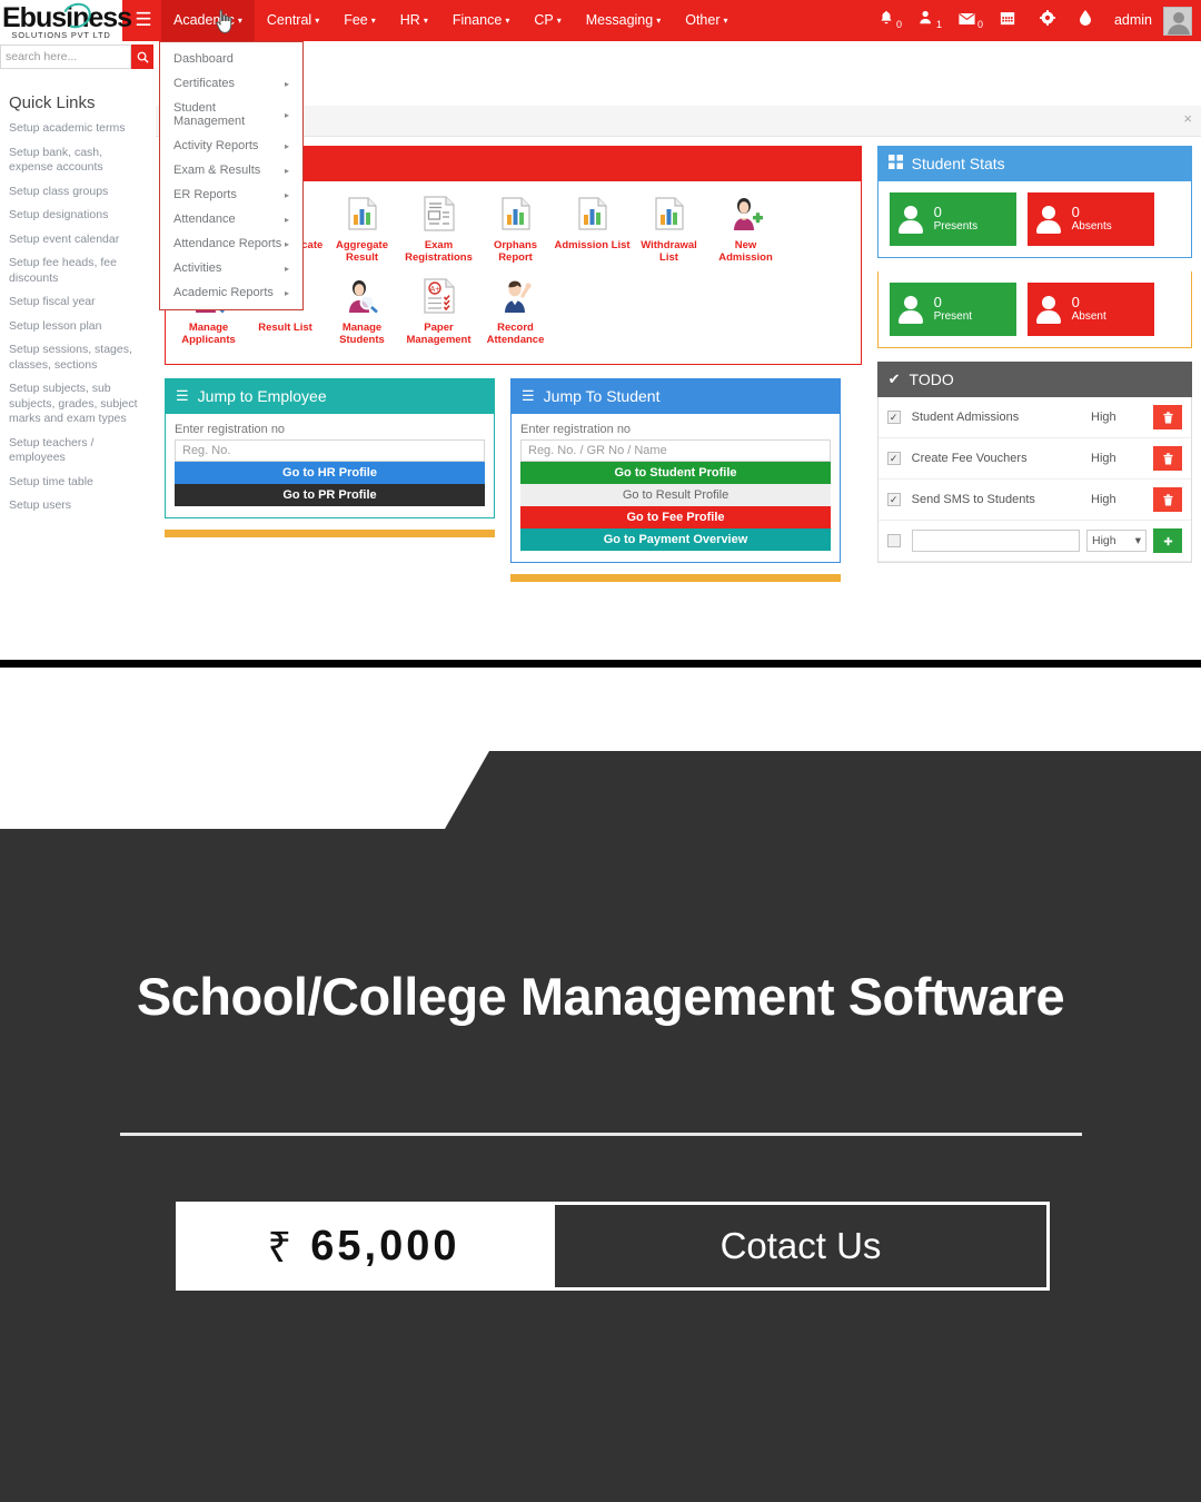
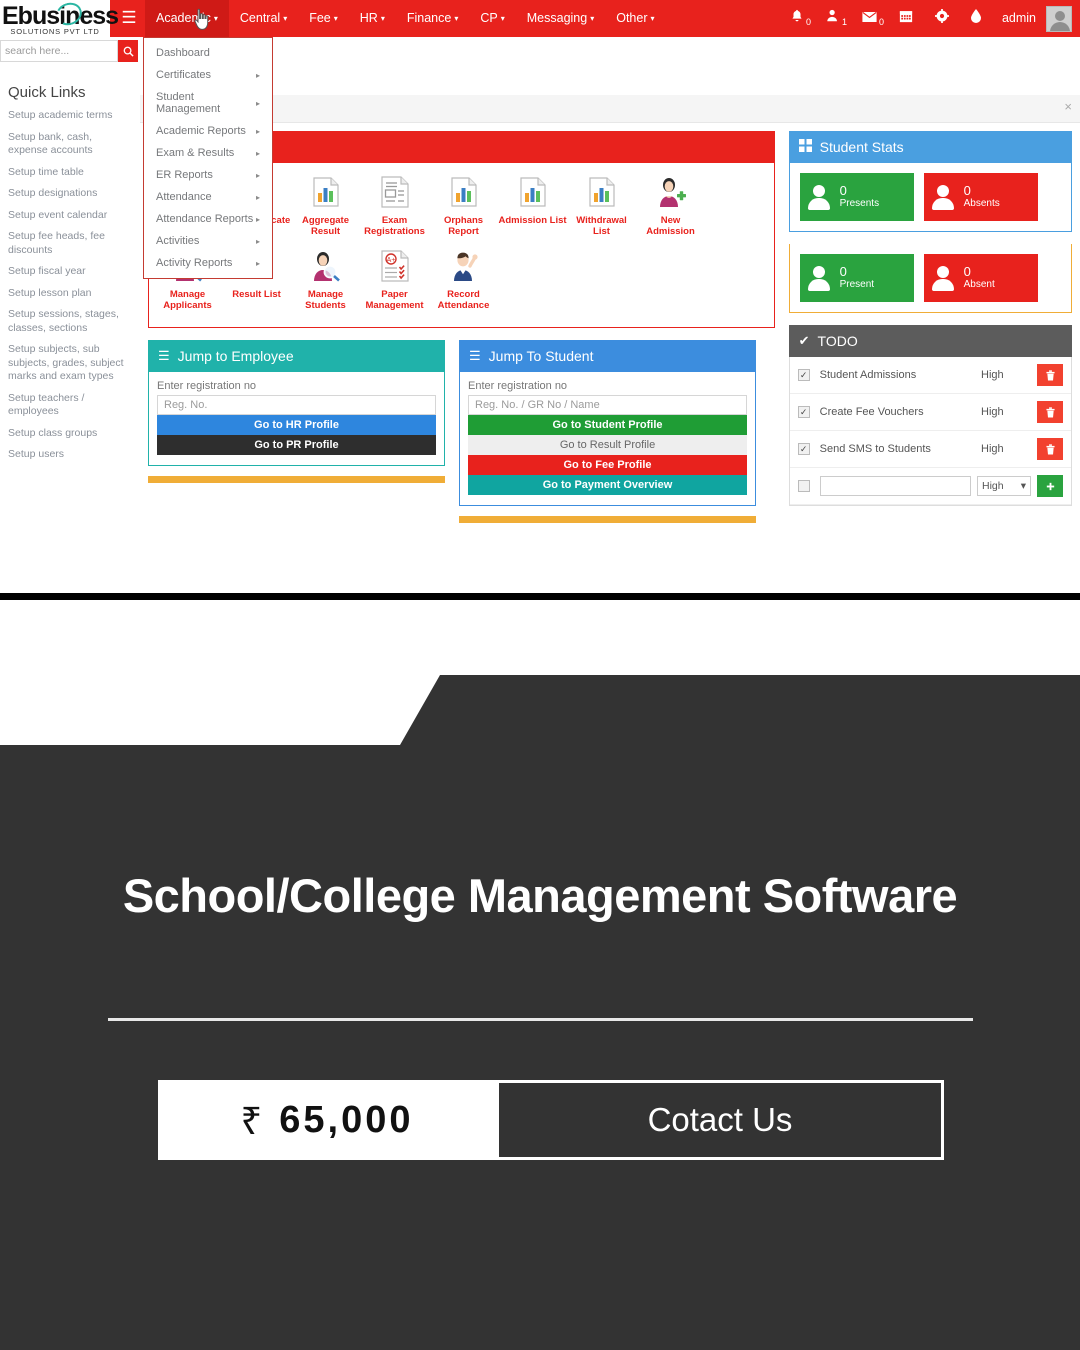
  ☰
  Academ ▾
  Central ▾
  Fee ▾
  HR ▾
  Finance ▾
  CP ▾
  Messaging ▾
  Other ▾
  0
  1
  0
  admin
  Ebusiness
  SOLUTIONS PVT LTD
  search here...
  Quick Links
  Setup academic terms
  Setup bank, cash, expense accounts
- Setup class groups
+ Setup time table
  Setup designations
  Setup event calendar
  Setup fee heads, fee discounts
  Setup fiscal year
  Setup lesson plan
  Setup sessions, stages, classes, sections
  Setup subjects, sub subjects, grades, subject marks and exam types
  Setup teachers / employees
- Setup time table
+ Setup class groups
  Setup users
  ×
  Aggregate Result
  Exam Registrations
  Orphans Report
  Admission List
  Withdrawal List
  New Admission
  Manage Applicants
  Result List
  Manage Students
  Paper Management
  Record Attendance
  ☰
  Jump to Employee
  Enter registration no
  Reg. No.
  Go to HR Profile
  Go to PR Profile
  ☰
  Jump To Student
  Enter registration no
  Reg. No. / GR No / Name
  Go to Student Profile
  Go to Result Profile
  Go to Fee Profile
  Go to Payment Overview
  Student Stats
  0
  Presents
  0
  Absents
  0
  Present
  0
  Absent
  ✔
  TODO
  ✓
  Student Admissions
  High
  ✓
  Create Fee Vouchers
  High
  ✓
  Send SMS to Students
  High
  High
  ▾
  Dashboard
  Certificates
  ▸
  Student Management
  ▸
- Activity Reports
+ Academic Reports
  ▸
  Exam & Results
  ▸
  ER Reports
  ▸
  Attendance
  ▸
  Attendance Reports
  ▸
  Activities
  ▸
- Academic Reports
+ Activity Reports
  ▸
  School/College Management Software
  ₹
  65,000
  Cotact Us
